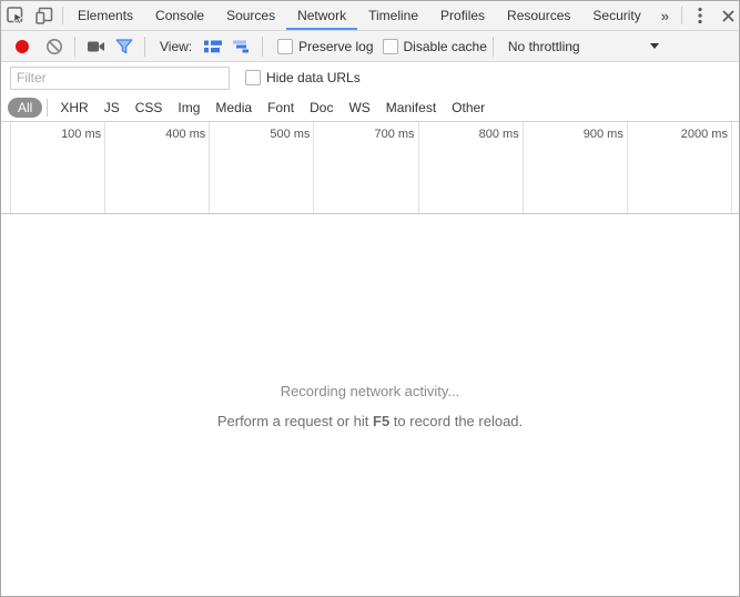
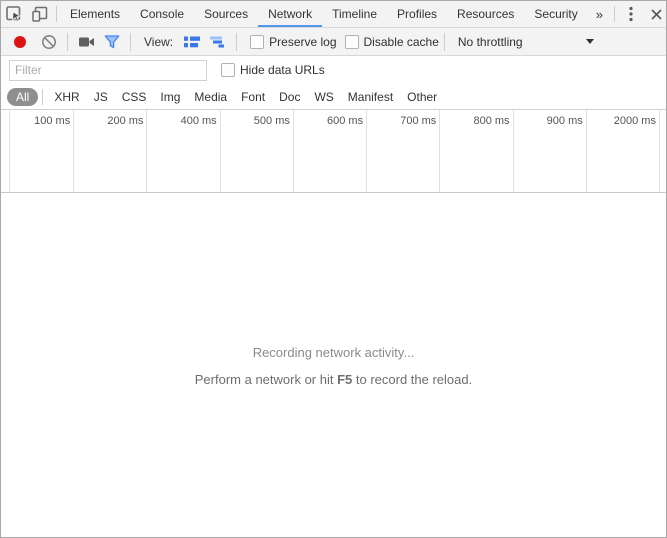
  Elements
  Console
  Sources
  Network
  Timeline
  Profiles
  Resources
  Security
  »
  View:
  Preserve log
  Disable cache
  No throttling
  Filter
  Hide data URLs
  All
  XHR
  JS
  CSS
  Img
  Media
  Font
  Doc
  WS
  Manifest
  Other
  100 ms
+ 200 ms
  400 ms
  500 ms
+ 600 ms
  700 ms
  800 ms
  900 ms
  2000 ms
  Recording network activity...
- Perform a request or hit F5 to record the reload.
+ Perform a network or hit F5 to record the reload.
